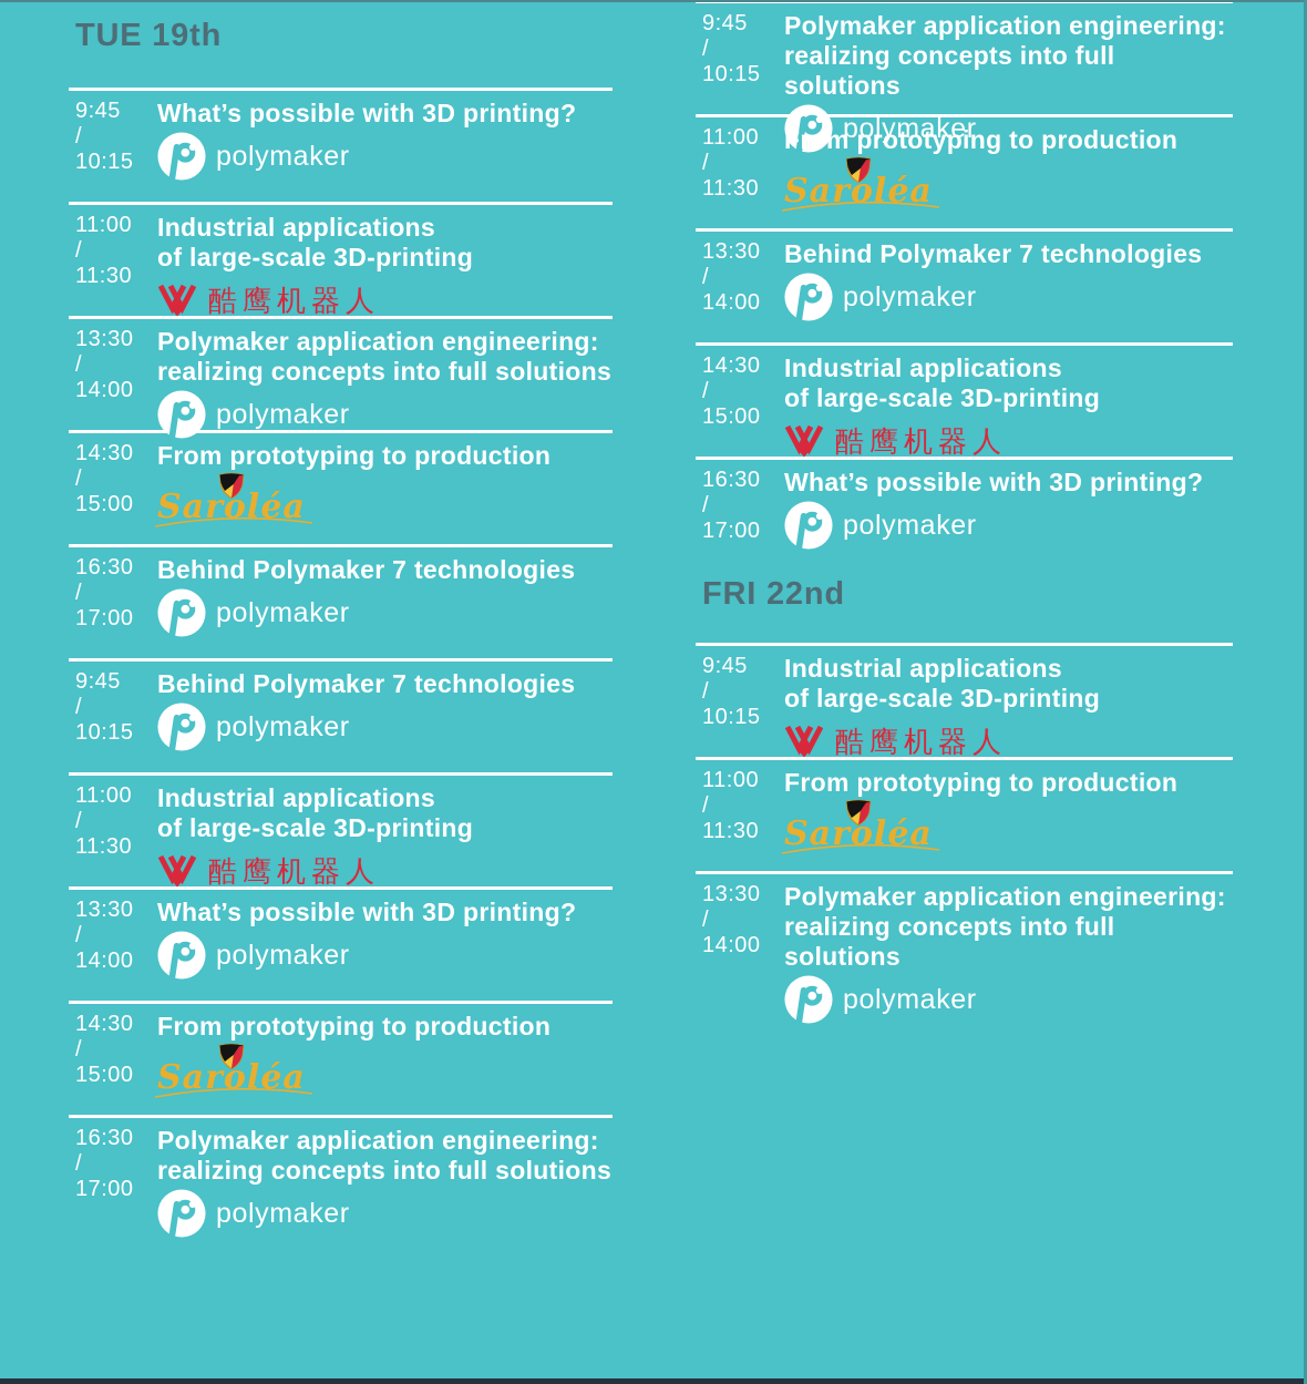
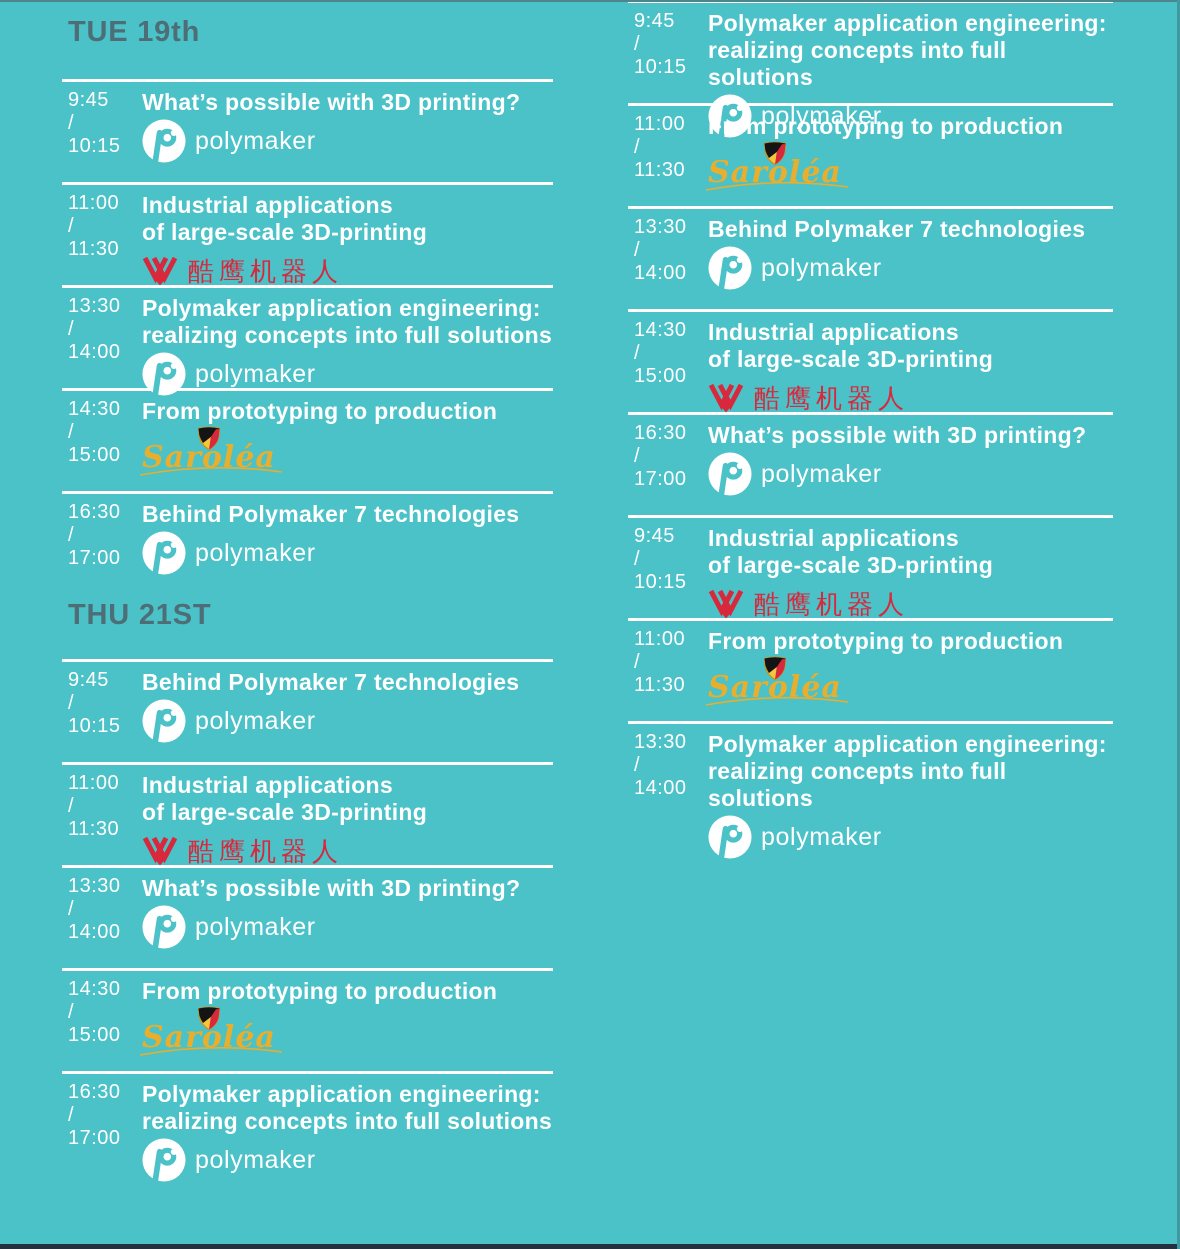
  TUE 19th
  9:45
  /
  10:15
  What’s possible with 3D printing?
  polymaker
  11:00
  /
  11:30
  Industrial applications
  of large-scale 3D-printing
  酷鹰机器人
  13:30
  /
  14:00
  Polymaker application engineering:
  realizing concepts into full solutions
  polymaker
  14:30
  /
  15:00
  From prototyping to production
  Saroléa
  16:30
  /
  17:00
  Behind Polymaker 7 technologies
  polymaker
+ THU 21ST
  9:45
  /
  10:15
  Behind Polymaker 7 technologies
  polymaker
  11:00
  /
  11:30
  Industrial applications
  of large-scale 3D-printing
  酷鹰机器人
  13:30
  /
  14:00
  What’s possible with 3D printing?
  polymaker
  14:30
  /
  15:00
  From prototyping to production
  Saroléa
  16:30
  /
  17:00
  Polymaker application engineering:
  realizing concepts into full solutions
  polymaker
  9:45
  /
  10:15
  Polymaker application engineering:
  realizing concepts into full solutions
  polymaker
  11:00
  /
  11:30
  From prototyping to production
  Saroléa
  13:30
  /
  14:00
  Behind Polymaker 7 technologies
  polymaker
  14:30
  /
  15:00
  Industrial applications
  of large-scale 3D-printing
  酷鹰机器人
  16:30
  /
  17:00
  What’s possible with 3D printing?
  polymaker
- FRI 22nd
  9:45
  /
  10:15
  Industrial applications
  of large-scale 3D-printing
  酷鹰机器人
  11:00
  /
  11:30
  From prototyping to production
  Saroléa
  13:30
  /
  14:00
  Polymaker application engineering:
  realizing concepts into full solutions
  polymaker
